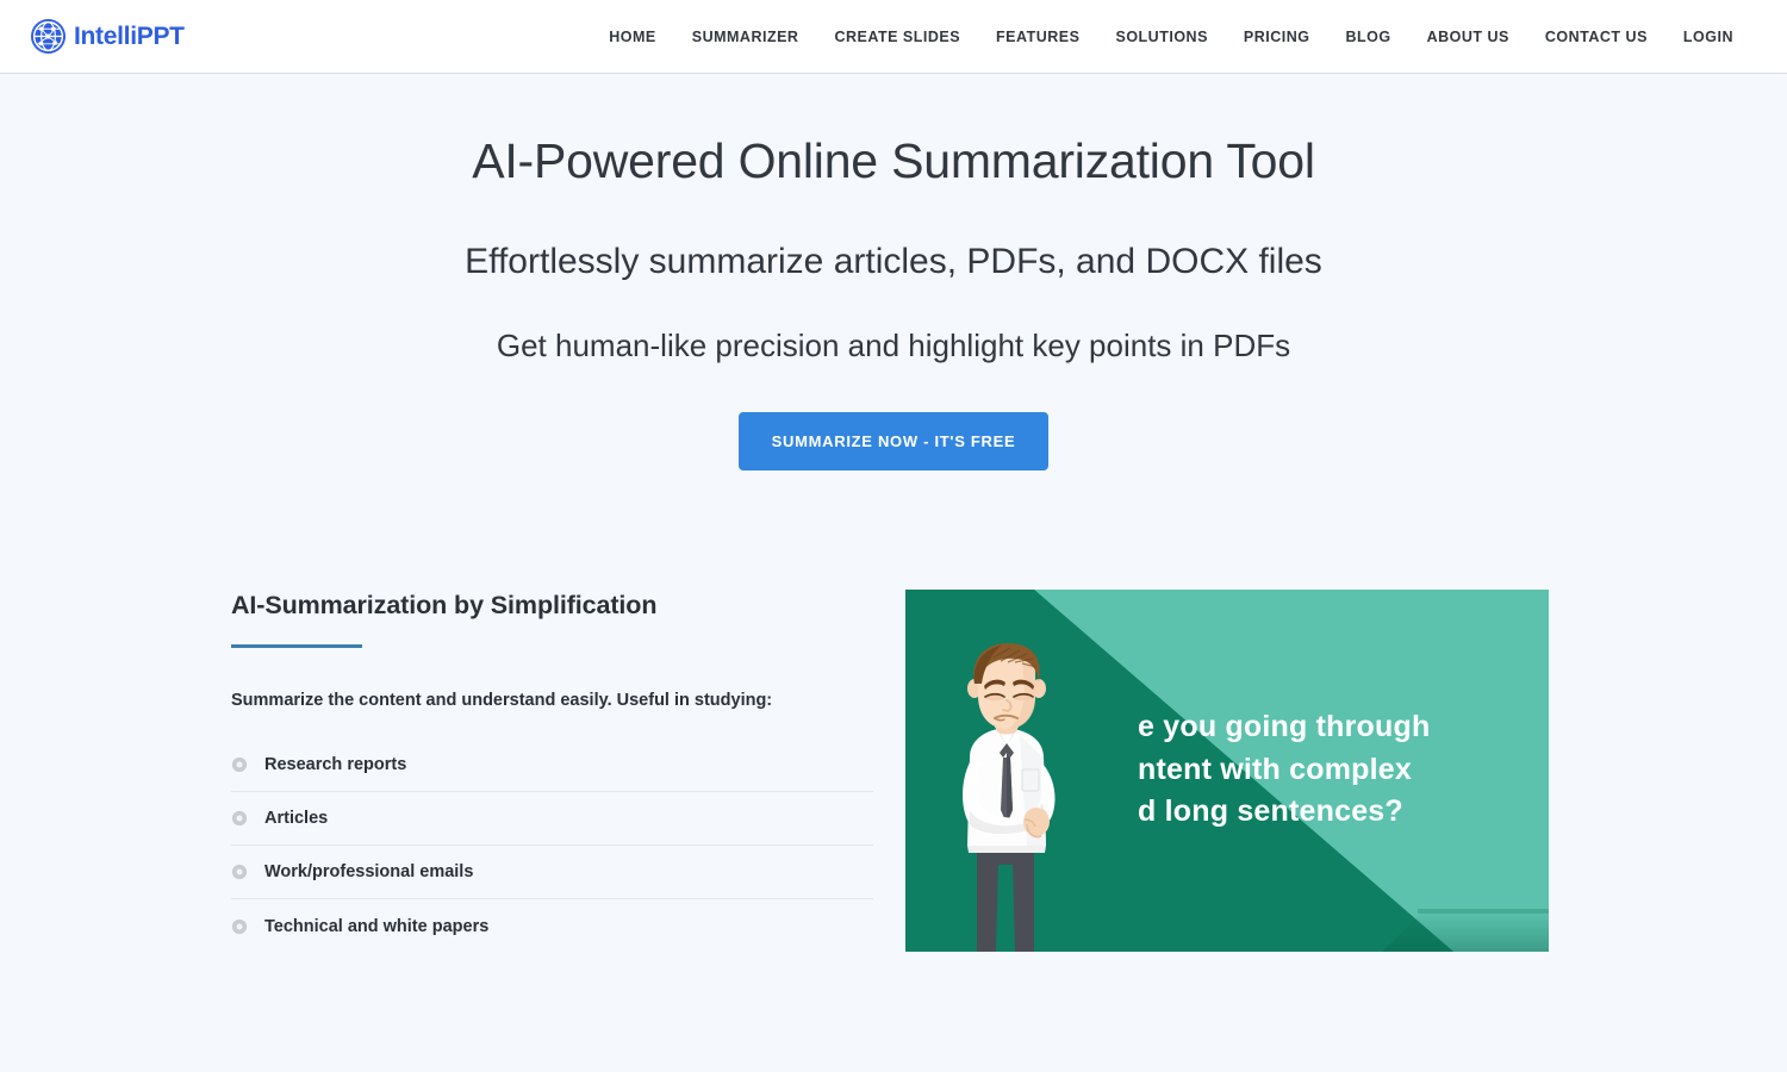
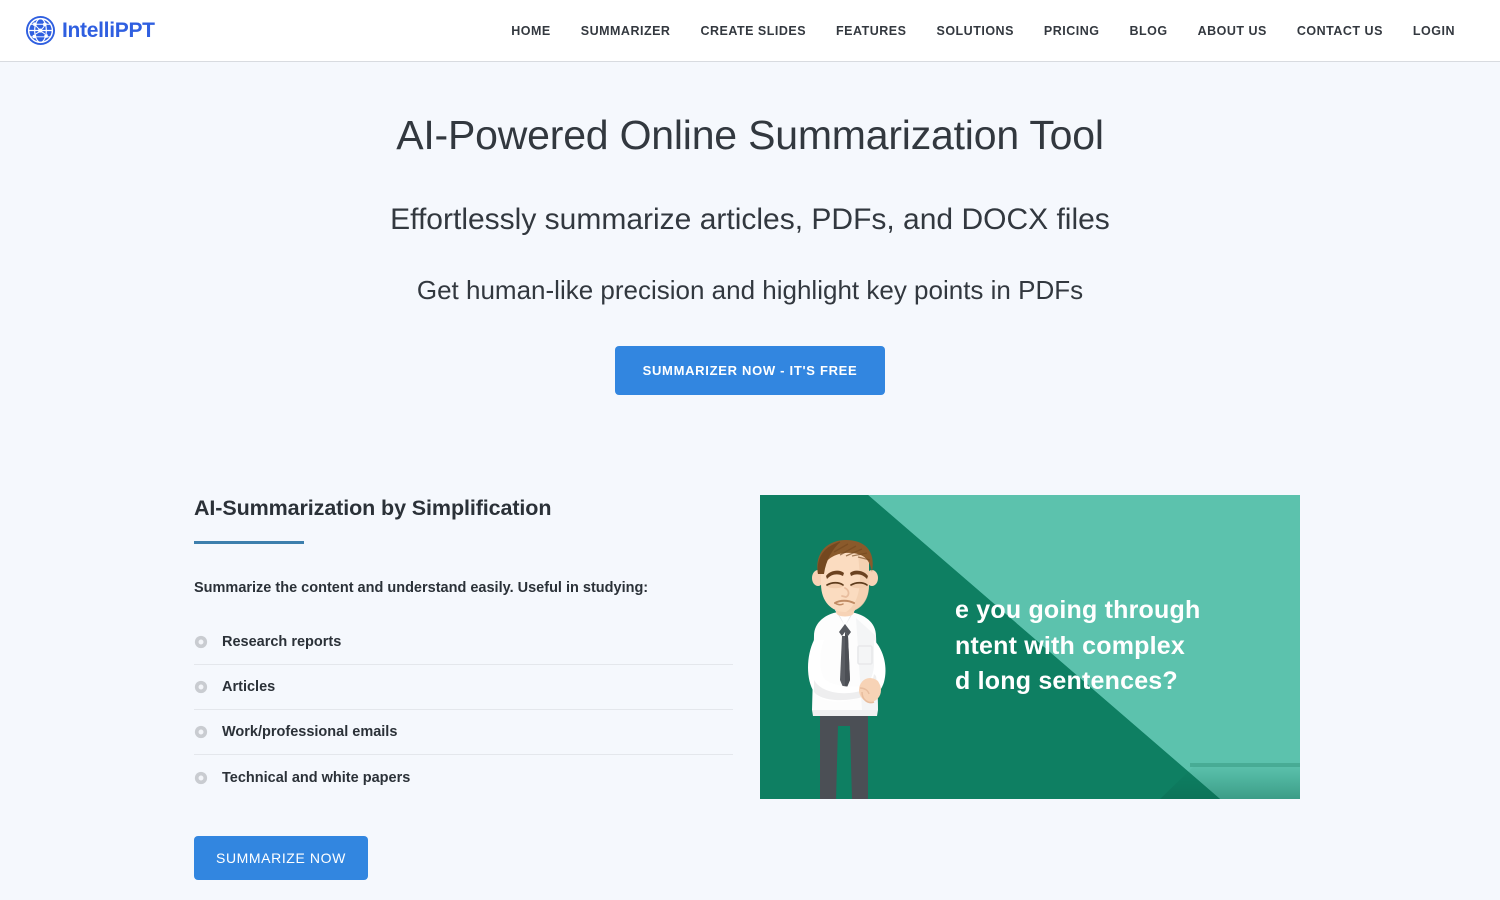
  IntelliPPT
  HOME
  SUMMARIZER
  CREATE SLIDES
  FEATURES
  SOLUTIONS
  PRICING
  BLOG
  ABOUT US
  CONTACT US
  LOGIN
  AI-Powered Online Summarization Tool
  Effortlessly summarize articles, PDFs, and DOCX files
  Get human-like precision and highlight key points in PDFs
- SUMMARIZE NOW - IT'S FREE
+ SUMMARIZER NOW - IT'S FREE
  AI-Summarization by Simplification
  Summarize the content and understand easily. Useful in studying:
  Research reports
  Articles
  Work/professional emails
  Technical and white papers
+ SUMMARIZE NOW
  e you going through
  ntent with complex
  d long sentences?
